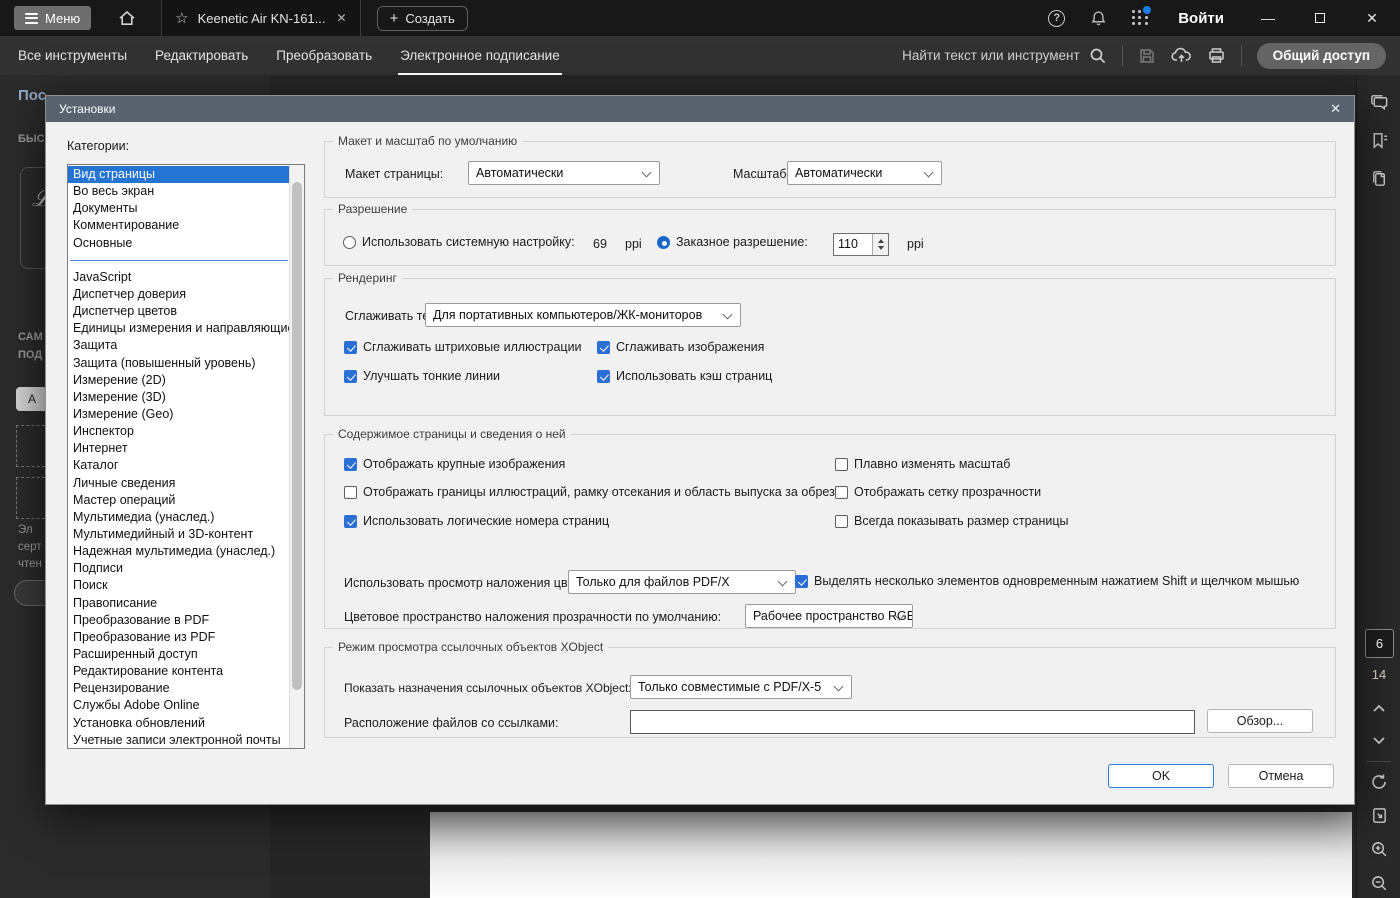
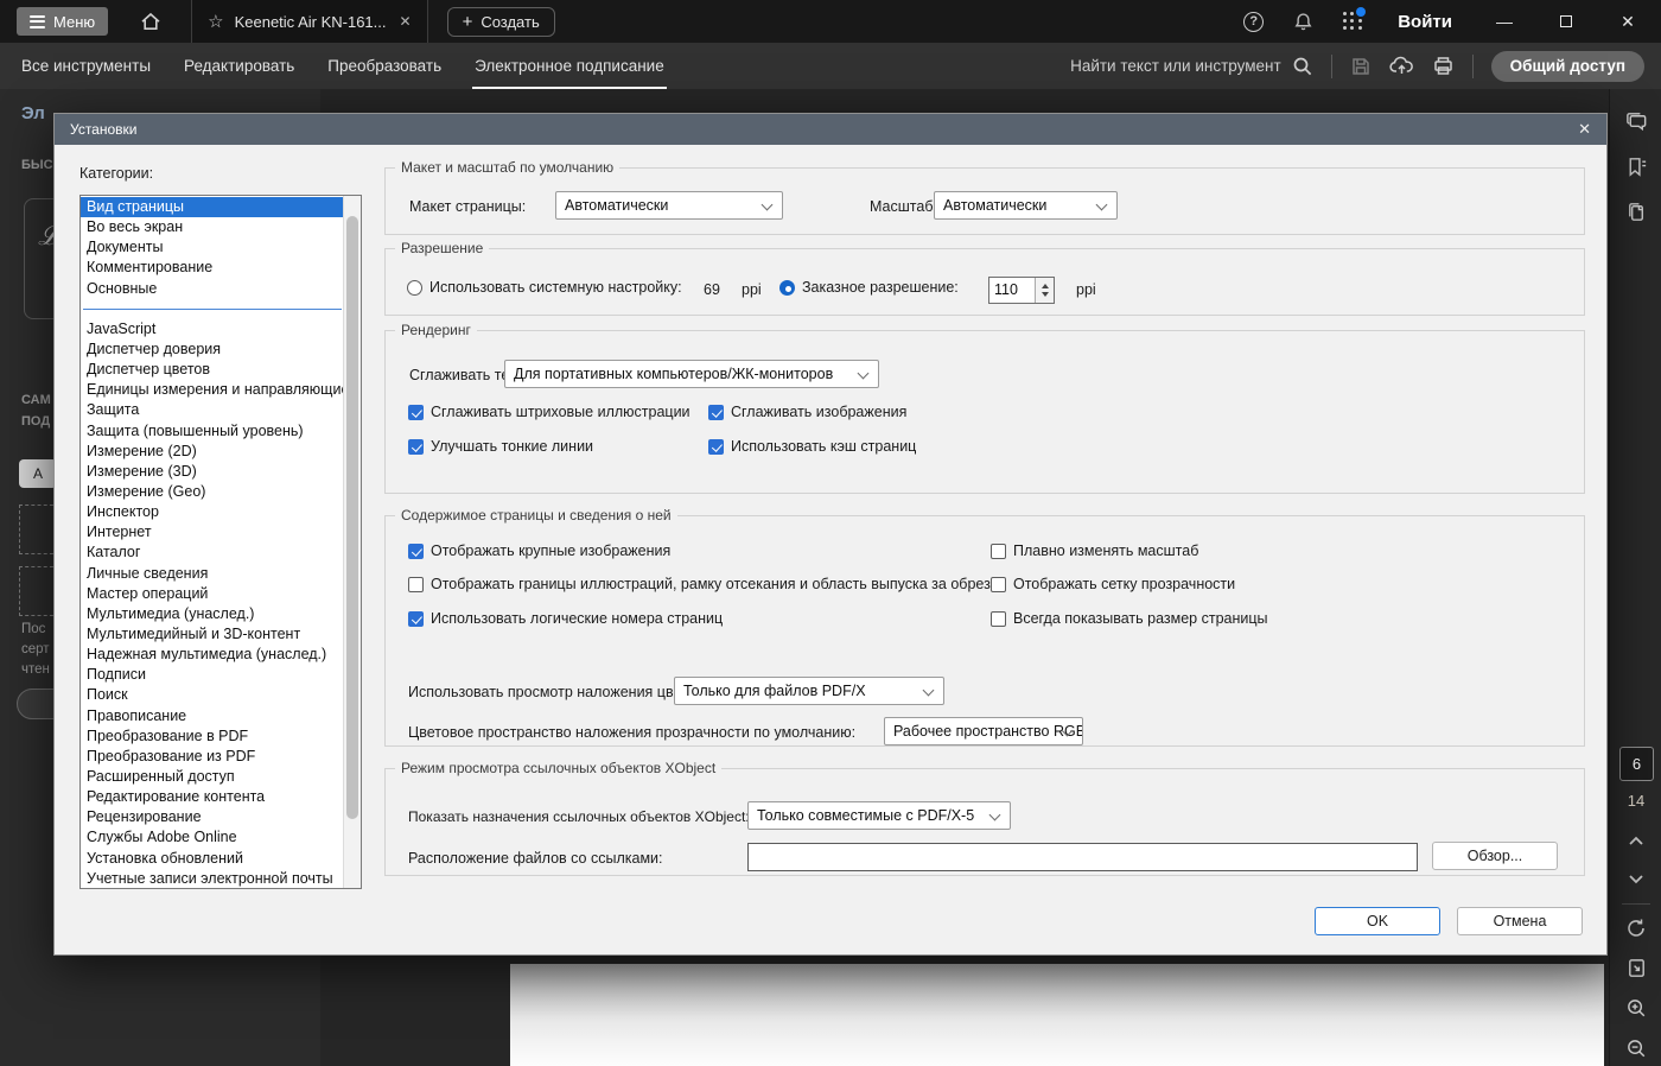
  Меню
  ☆
  Keenetic Air KN-161...
  ✕
  +
  Создать
  ?
  Войти
  —
  ✕
  Все инструменты
  Редактировать
  Преобразовать
  Электронное подписание
  Найти текст или инструмент
  Общий доступ
- Пос
+ Эл
  БЫС
  ℒ
  САМ
  ПОД
  A
- Эл
+ Пос
  серт
  чтен
  6
  14
  Установки
  ✕
  Категории:
  Вид страницы
  Во весь экран
  Документы
  Комментирование
  Основные
  JavaScript
  Диспетчер доверия
  Диспетчер цветов
  Единицы измерения и направляющи
  Защита
  Защита (повышенный уровень)
  Измерение (2D)
  Измерение (3D)
  Измерение (Geo)
  Инспектор
  Интернет
  Каталог
  Личные сведения
  Мастер операций
  Мультимедиа (унаслед.)
  Мультимедийный и 3D-контент
  Надежная мультимедиа (унаслед.)
  Подписи
  Поиск
  Правописание
  Преобразование в PDF
  Преобразование из PDF
  Расширенный доступ
  Редактирование контента
  Рецензирование
  Службы Adobe Online
  Установка обновлений
  Учетные записи электронной почты
  Макет и масштаб по умолчанию
  Макет страницы:
  Автоматически
  Масштаб
  Автоматически
  Разрешение
  Использовать системную настройку:
  69
  ppi
  Заказное разрешение:
  110
  ppi
  Рендеринг
  Для портативных компьютеров/ЖК-мониторов
  Сглаживать штриховые иллюстрации
  Сглаживать изображения
  Улучшать тонкие линии
  Использовать кэш страниц
  Содержимое страницы и сведения о ней
  Отображать крупные изображения
  Плавно изменять масштаб
  Отображать границы иллюстраций, рамку отсекания и область выпуска за обрез
  Отображать сетку прозрачности
  Использовать логические номера страниц
  Всегда показывать размер страницы
  Использовать просмотр наложения цв
  Только для файлов PDF/X
- Выделять несколько элементов одновременным нажатием Shift и щелчком мышью
  Цветовое пространство наложения прозрачности по умолчанию:
  Рабочее пространство RGB
  Режим просмотра ссылочных объектов XObject
  Показать назначения ссылочных объектов XObject
  Только совместимые с PDF/X-5
  Расположение файлов со ссылками:
  Обзор...
  OK
  Отмена
